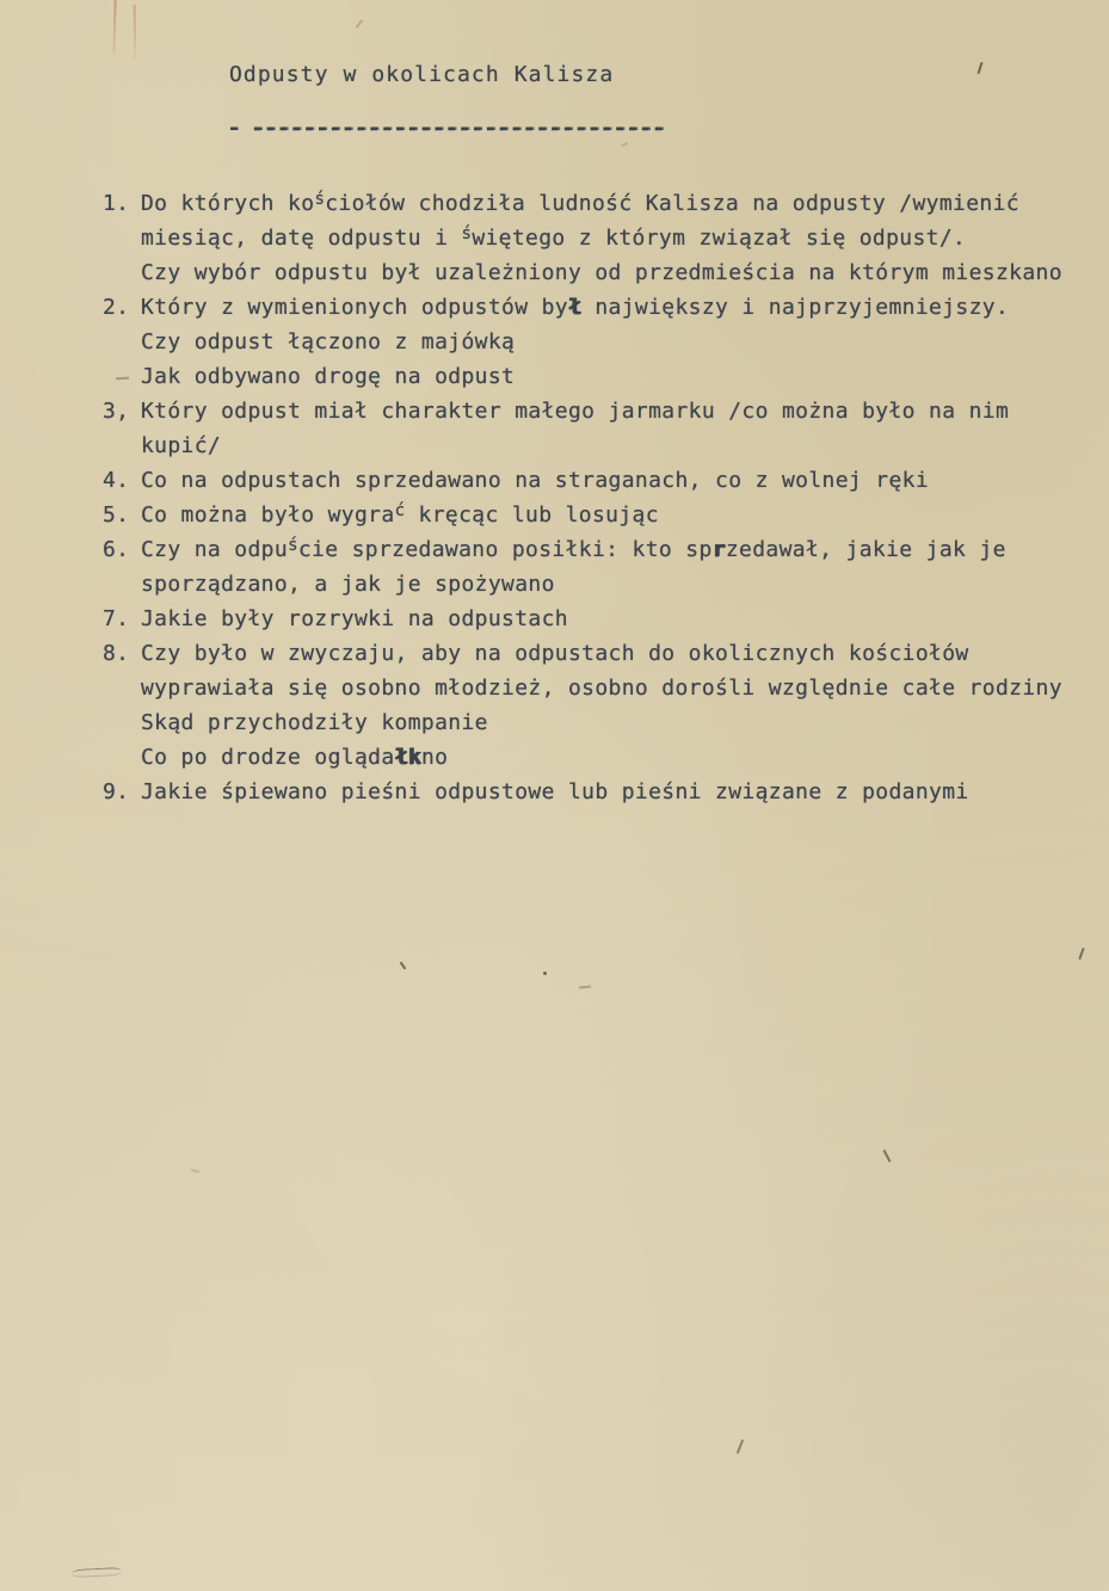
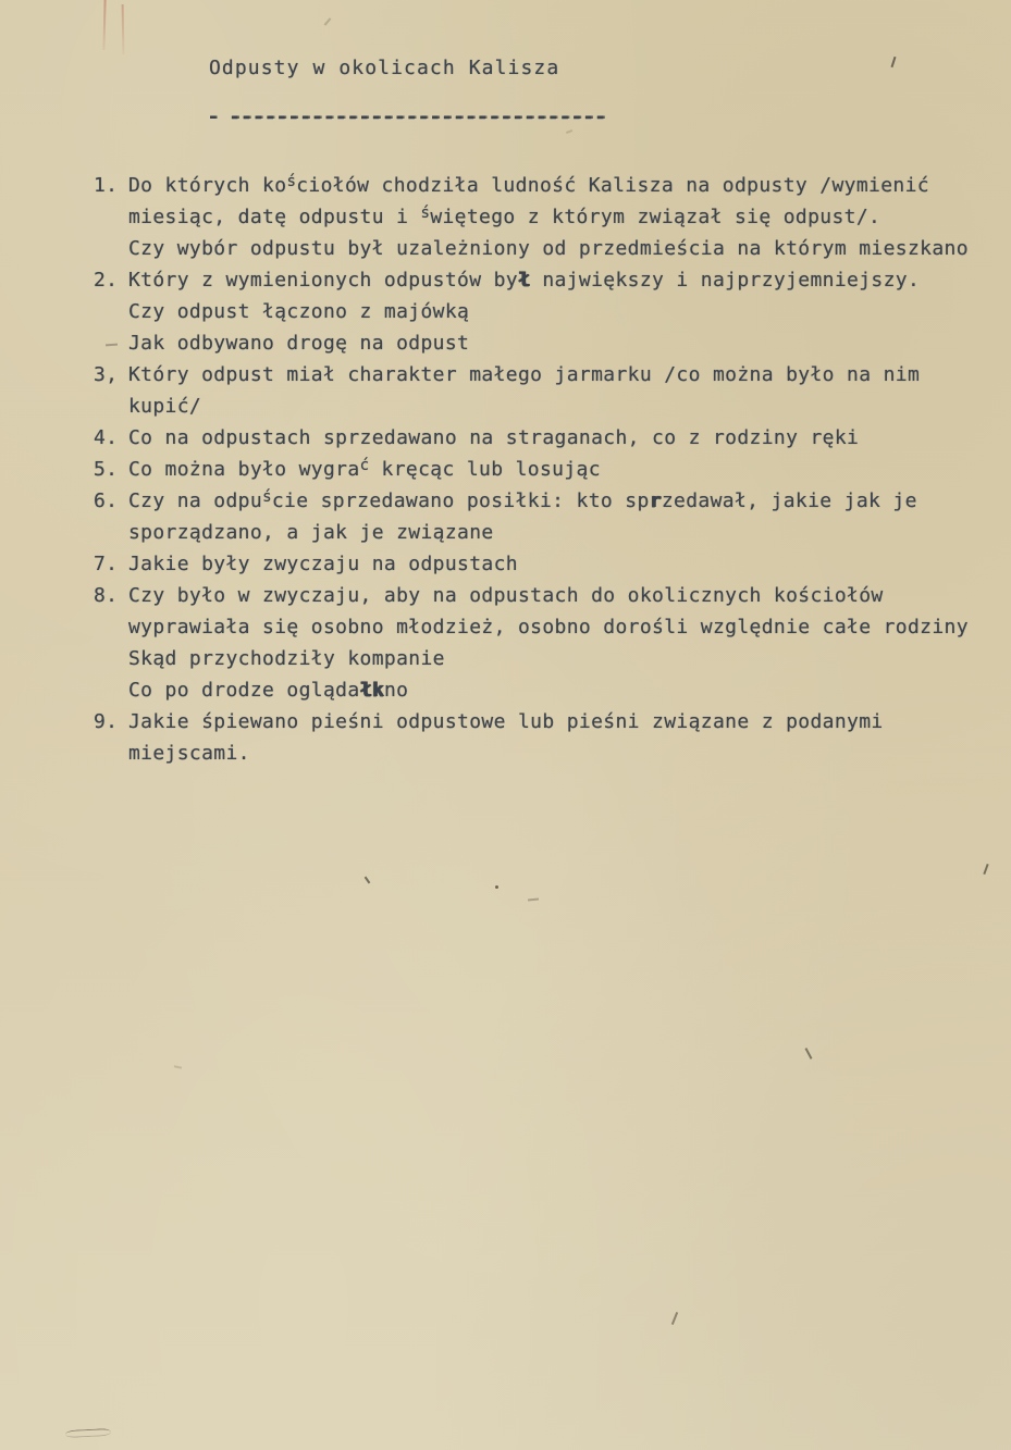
  Odpusty w okolicach Kalisza
  - --------------------------------
  1.
  Do których kościołów chodziła ludność Kalisza na odpusty /wymienić
  miesiąc, datę odpustu i świętego z którym związał się odpust/.
  Czy wybór odpustu był uzależniony od przedmieścia na którym mieszkano
  2.
  Który z wymienionych odpustów był największy i najprzyjemniejszy.
  Czy odpust łączono z majówką
  Jak odbywano drogę na odpust
  3,
  Który odpust miał charakter małego jarmarku /co można było na nim
  kupić/
  4.
- Co na odpustach sprzedawano na straganach, co z wolnej ręki
+ Co na odpustach sprzedawano na straganach, co z rodziny ręki
  5.
  Co można było wygrać kręcąc lub losując
  6.
  Czy na odpuście sprzedawano posiłki: kto sprzedawał, jakie jak je
- sporządzano, a jak je spożywano
+ sporządzano, a jak je związane
  7.
- Jakie były rozrywki na odpustach
+ Jakie były zwyczaju na odpustach
  8.
  Czy było w zwyczaju, aby na odpustach do okolicznych kościołów
  wyprawiała się osobno młodzież, osobno dorośli względnie całe rodziny
  Skąd przychodziły kompanie
  Co po drodze oglądałkno
  9.
  Jakie śpiewano pieśni odpustowe lub pieśni związane z podanymi
+ miejscami.
